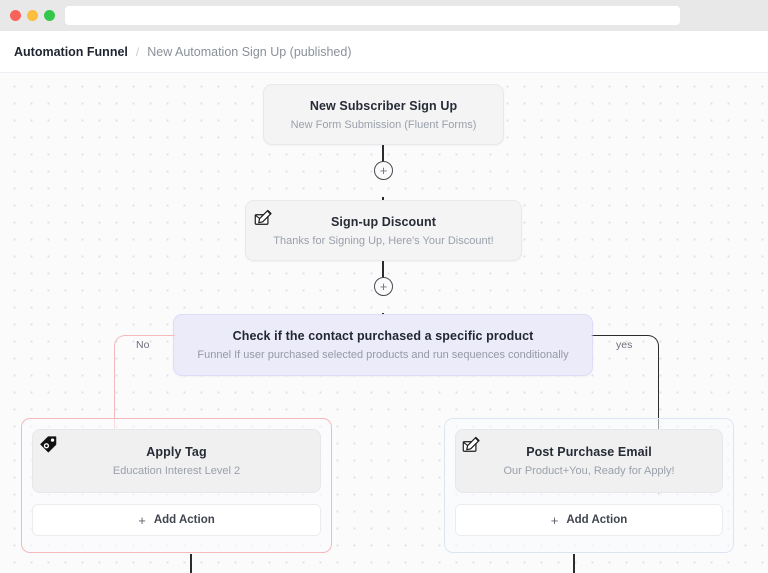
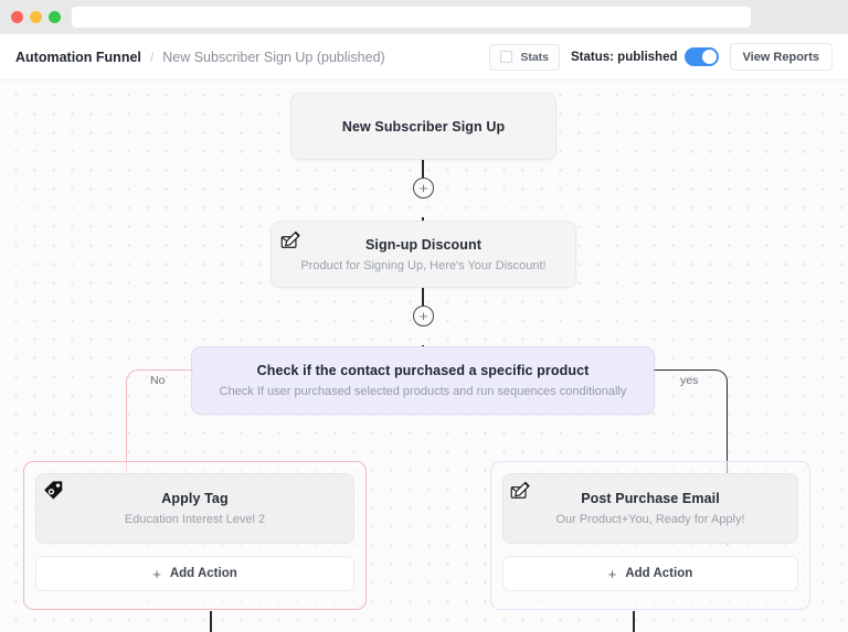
  Automation Funnel
  /
- New Automation Sign Up (published)
+ New Subscriber Sign Up (published)
+ Stats
+ Status: published
+ View Reports
  New Subscriber Sign Up
- New Form Submission (Fluent Forms)
  Sign-up Discount
- Thanks for Signing Up, Here's Your Discount!
+ Product for Signing Up, Here's Your Discount!
  Check if the contact purchased a specific product
- Funnel If user purchased selected products and run sequences conditionally
+ Check If user purchased selected products and run sequences conditionally
  No
  yes
  Apply Tag
  Education Interest Level 2
  +
  Add Action
  Post Purchase Email
  Our Product+You, Ready for Apply!
  +
  Add Action
